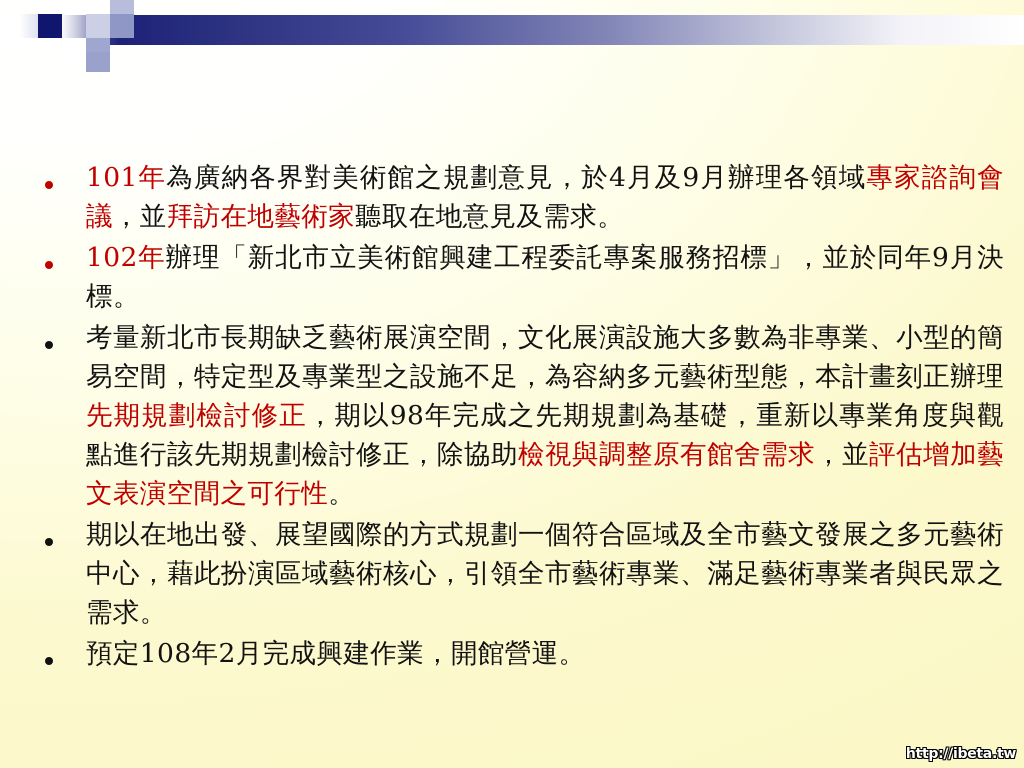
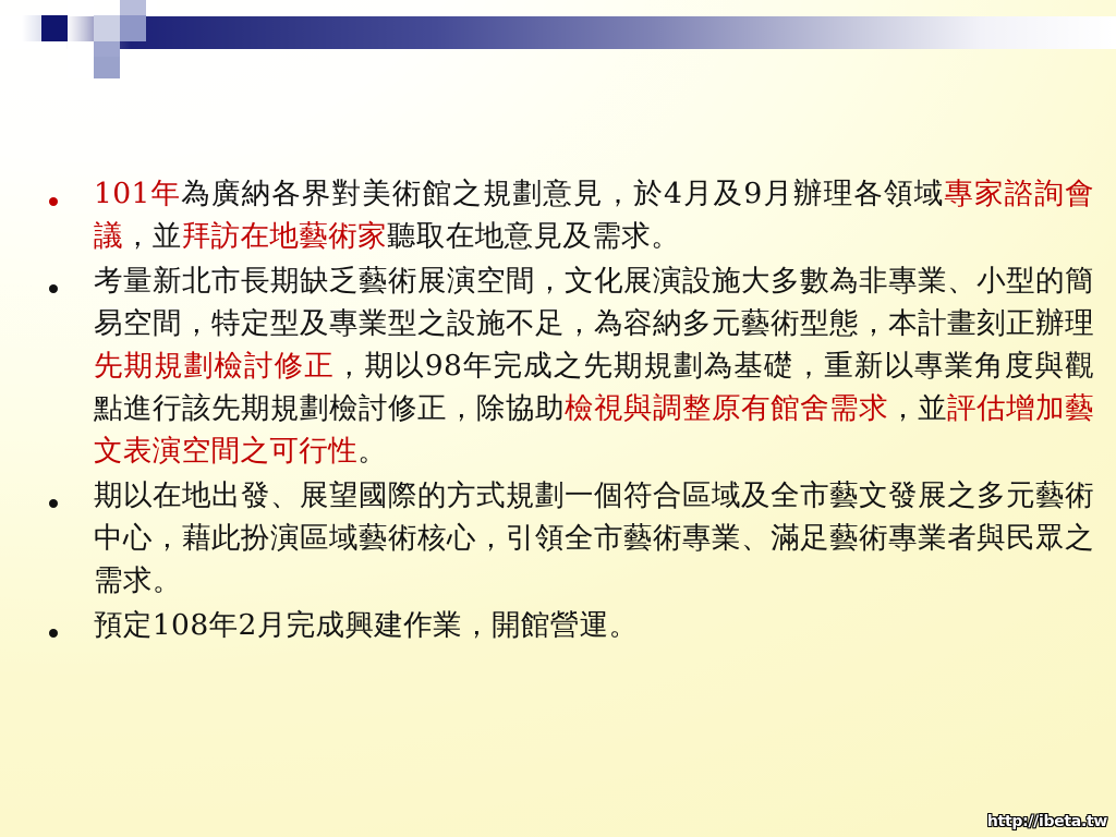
  101年為廣納各界對美術館之規劃意見，於4月及9月辦理各領域專家諮詢會議，並拜訪在地藝術家聽取在地意見及需求。
- 102年辦理「新北市立美術館興建工程委託專案服務招標」，並於同年9月決標。
  考量新北市長期缺乏藝術展演空間，文化展演設施大多數為非專業、小型的簡易空間，特定型及專業型之設施不足，為容納多元藝術型態，本計畫刻正辦理先期規劃檢討修正，期以98年完成之先期規劃為基礎，重新以專業角度與觀點進行該先期規劃檢討修正，除協助檢視與調整原有館舍需求，並評估增加藝文表演空間之可行性。
  期以在地出發、展望國際的方式規劃一個符合區域及全市藝文發展之多元藝術中心，藉此扮演區域藝術核心，引領全市藝術專業、滿足藝術專業者與民眾之需求。
  預定108年2月完成興建作業，開館營運。
  http://ibeta.tw
